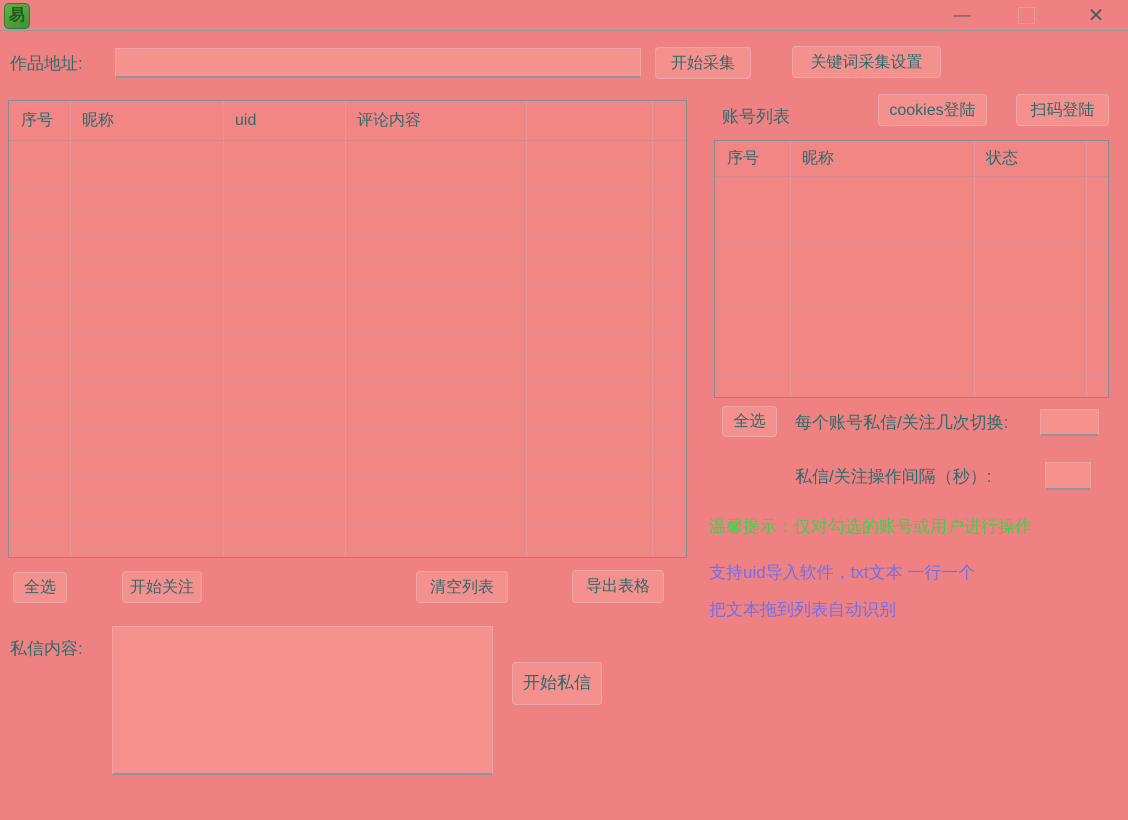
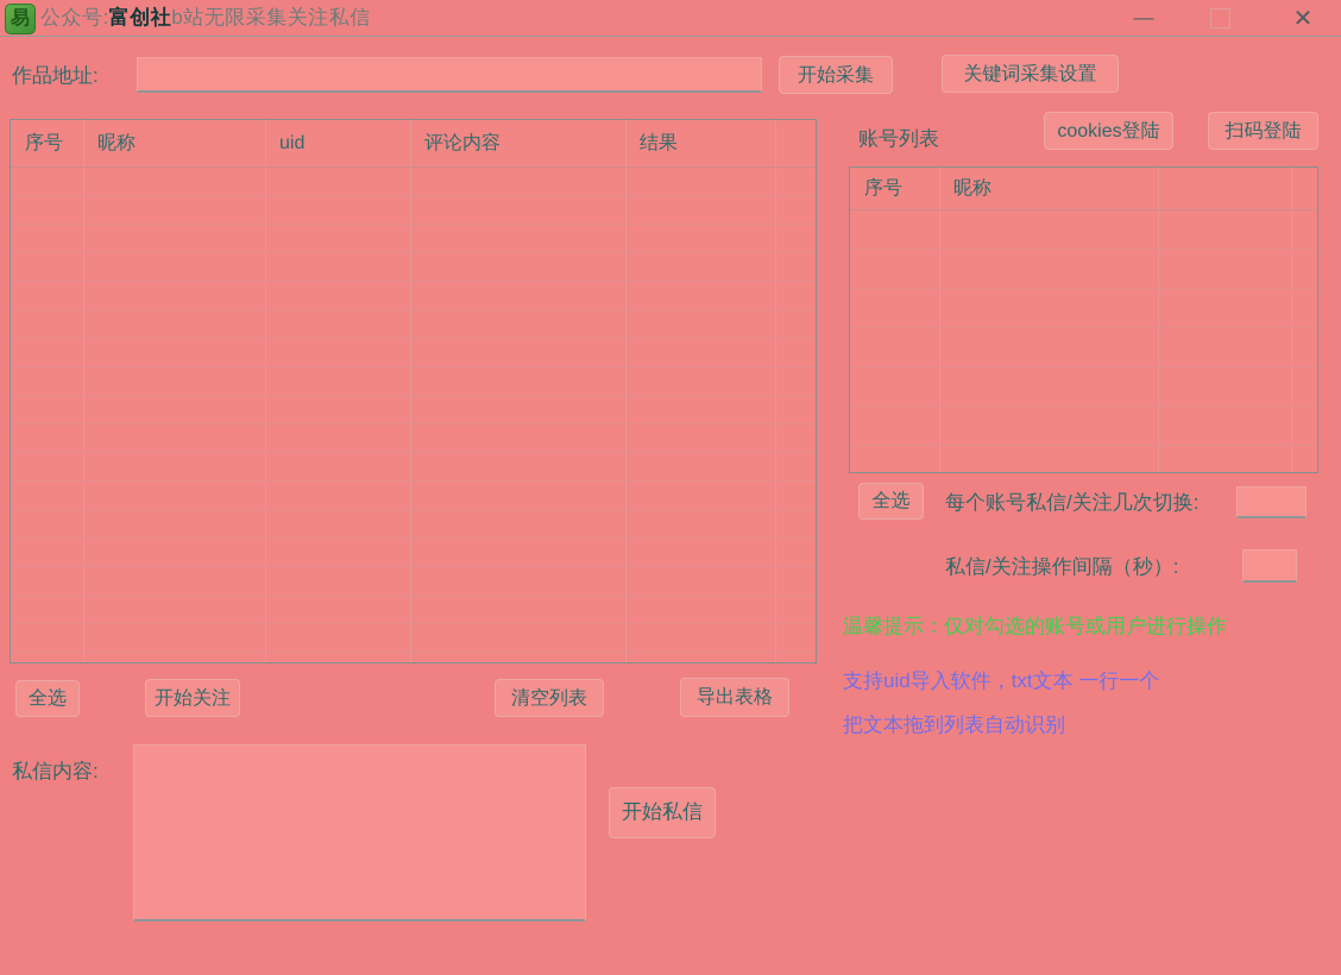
  易
+ 公众号:
+ 富创社
+ b站无限采集关注私信
  —
  ✕
  作品地址:
  开始采集
  关键词采集设置
  序号
  昵称
  uid
  评论内容
+ 结果
  账号列表
  cookies登陆
  扫码登陆
  序号
  昵称
- 状态
  全选
  每个账号私信/关注几次切换:
  私信/关注操作间隔（秒）:
  温馨提示：仅对勾选的账号或用户进行操作
  支持uid导入软件，txt文本 一行一个
  把文本拖到列表自动识别
  全选
  开始关注
  清空列表
  导出表格
  私信内容:
  开始私信
